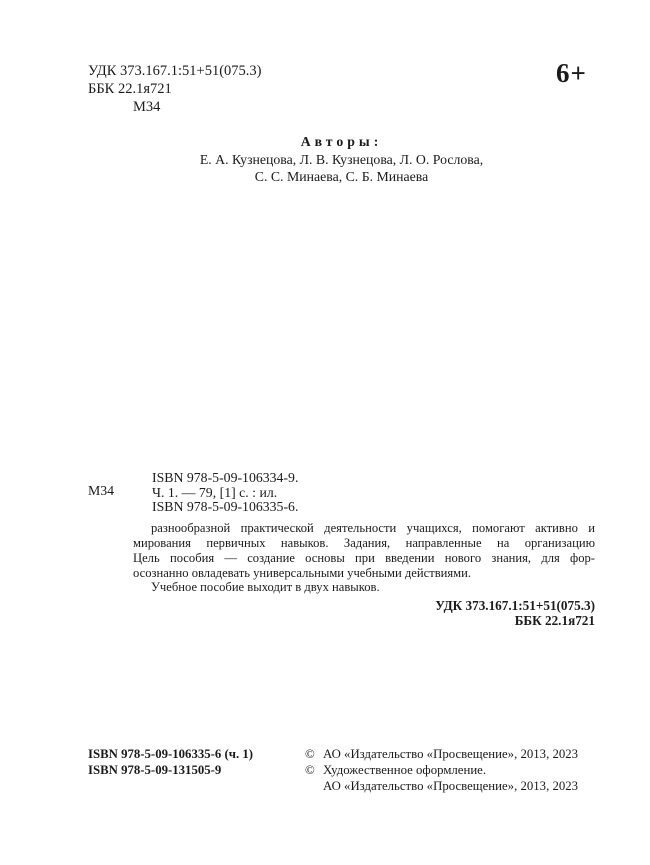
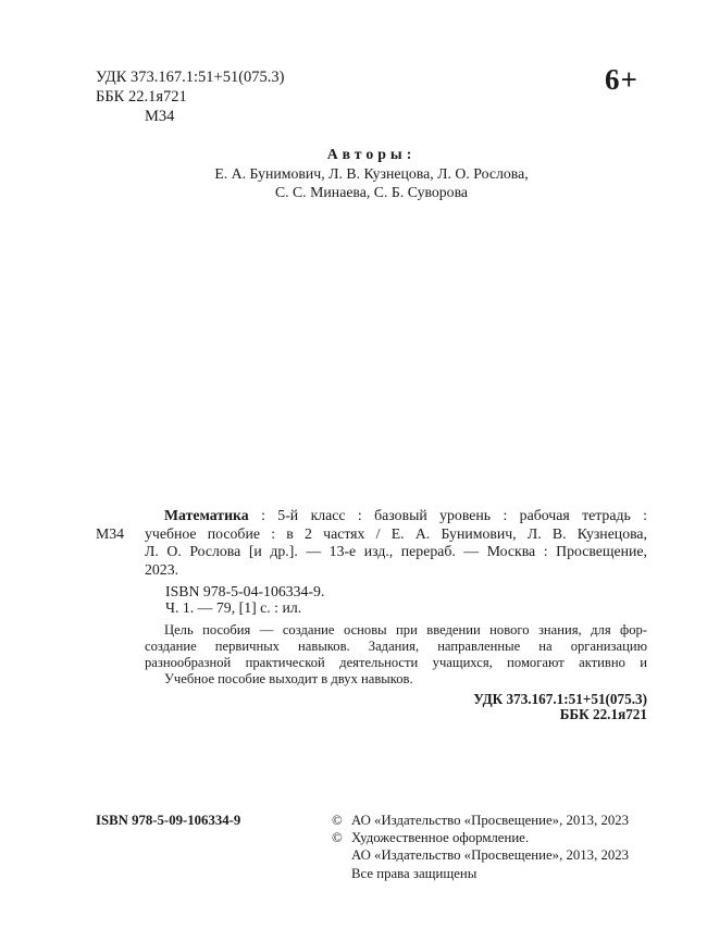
  УДК 373.167.1:51+51(075.3)
  ББК 22.1я721
  М34
  6+
  Авторы:
- Е. А. Кузнецова, Л. В. Кузнецова, Л. О. Рослова,
+ Е. А. Бунимович, Л. В. Кузнецова, Л. О. Рослова,
- С. С. Минаева, С. Б. Минаева
+ С. С. Минаева, С. Б. Суворова
  М34
+ Математика : 5-й класс : базовый уровень : рабочая тетрадь :
+ учебное пособие : в 2 частях / Е. А. Бунимович, Л. В. Кузнецова,
+ Л. О. Рослова [и др.]. — 13-е изд., перераб. — Москва : Просвещение,
+ 2023.
- ISBN 978-5-09-106334-9.
+ ISBN 978-5-04-106334-9.
  Ч. 1. — 79, [1] с. : ил.
- ISBN 978-5-09-106335-6.
- разнообразной практической деятельности учащихся, помогают активно и
+ Цель пособия — создание основы при введении нового знания, для фор-
- мирования первичных навыков. Задания, направленные на организацию
+ создание первичных навыков. Задания, направленные на организацию
- Цель пособия — создание основы при введении нового знания, для фор-
+ разнообразной практической деятельности учащихся, помогают активно и
- осознанно овладевать универсальными учебными действиями.
  Учебное пособие выходит в двух навыков.
  УДК 373.167.1:51+51(075.3)
  ББК 22.1я721
- ISBN 978-5-09-106335-6 (ч. 1)
- ISBN 978-5-09-131505-9
+ ISBN 978-5-09-106334-9
  ©
  АО «Издательство «Просвещение», 2013, 2023
  ©
  Художественное оформление.
  АО «Издательство «Просвещение», 2013, 2023
+ Все права защищены
